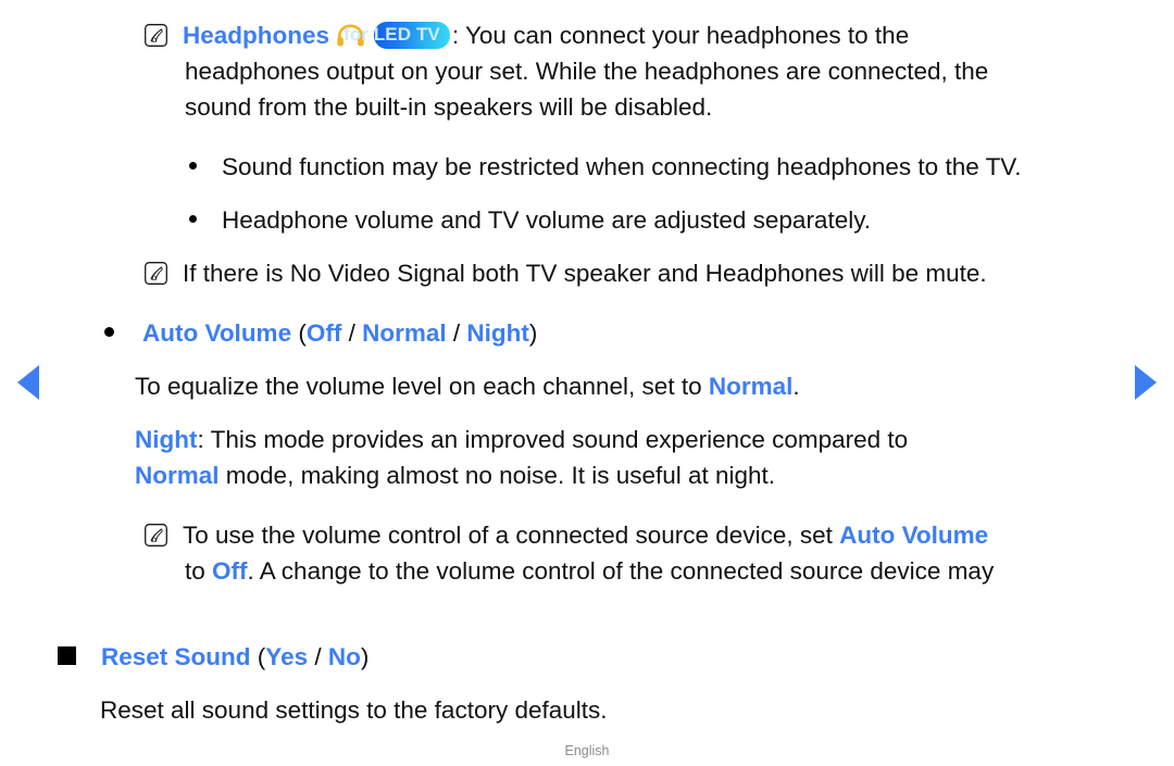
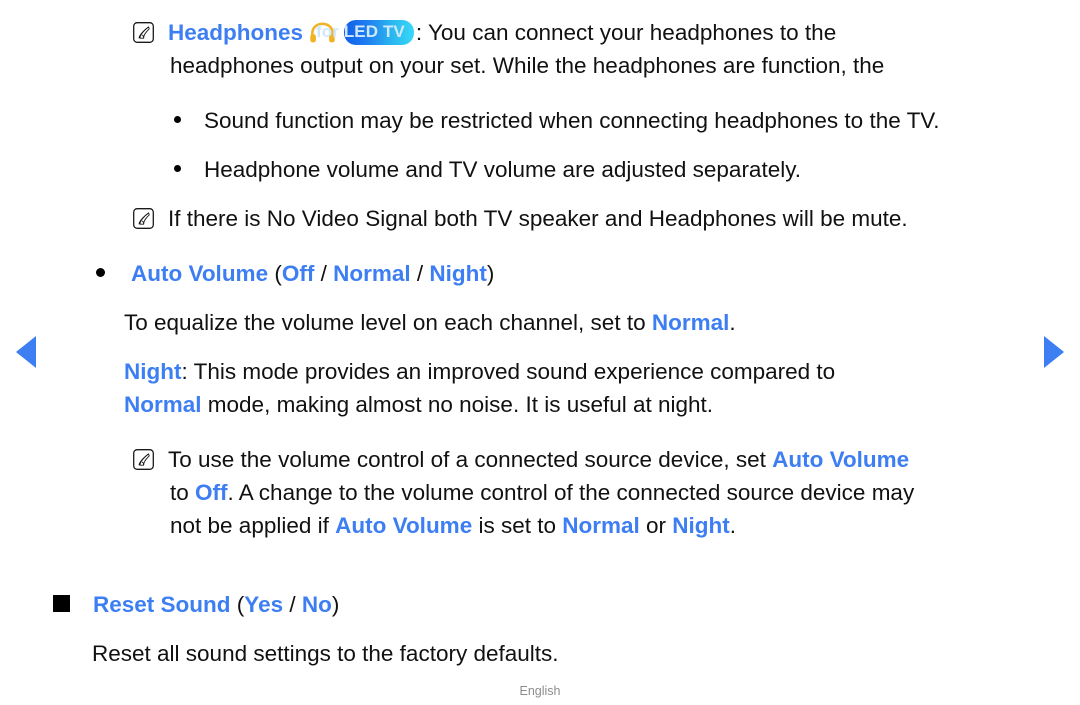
  Headphones for LED TV : You can connect your headphones to the
- headphones output on your set. While the headphones are connected, the
+ headphones output on your set. While the headphones are function, the
- sound from the built-in speakers will be disabled.
  Sound function may be restricted when connecting headphones to the TV.
  Headphone volume and TV volume are adjusted separately.
  If there is No Video Signal both TV speaker and Headphones will be mute.
  Auto Volume (Off / Normal / Night)
  To equalize the volume level on each channel, set to Normal.
  Night: This mode provides an improved sound experience compared to
  Normal mode, making almost no noise. It is useful at night.
  To use the volume control of a connected source device, set Auto Volume
  to Off. A change to the volume control of the connected source device may
+ not be applied if Auto Volume is set to Normal or Night.
  Reset Sound (Yes / No)
  Reset all sound settings to the factory defaults.
  English
